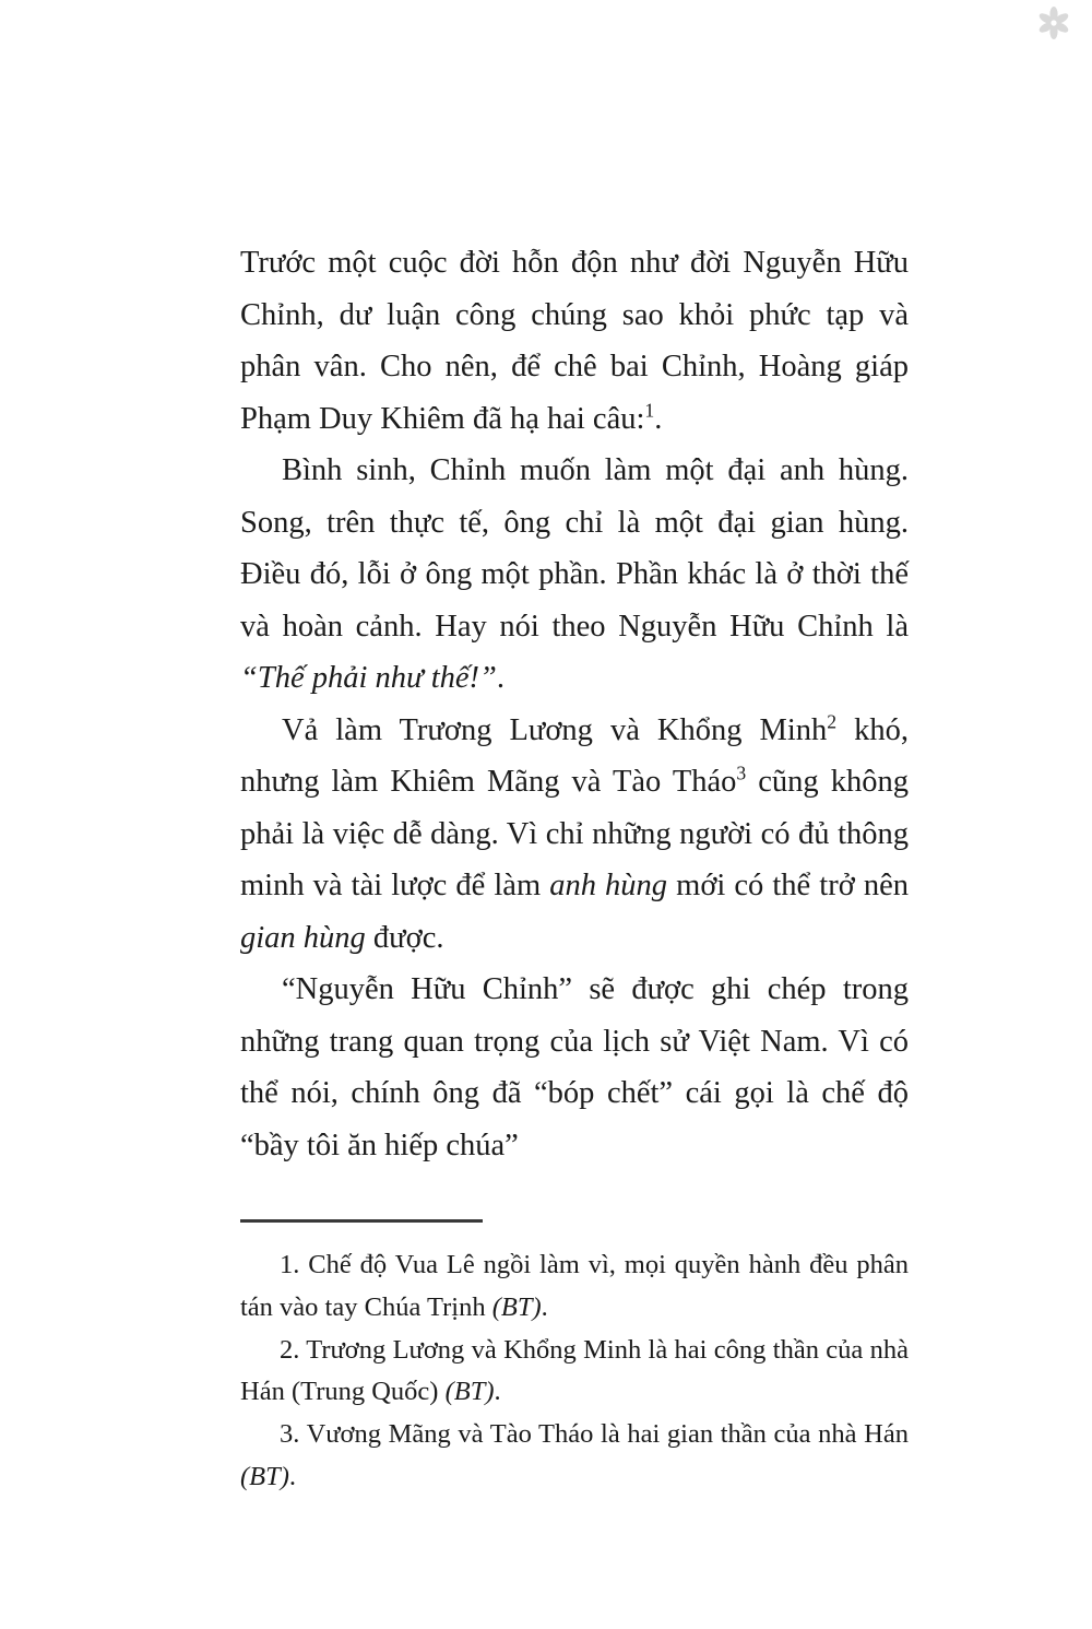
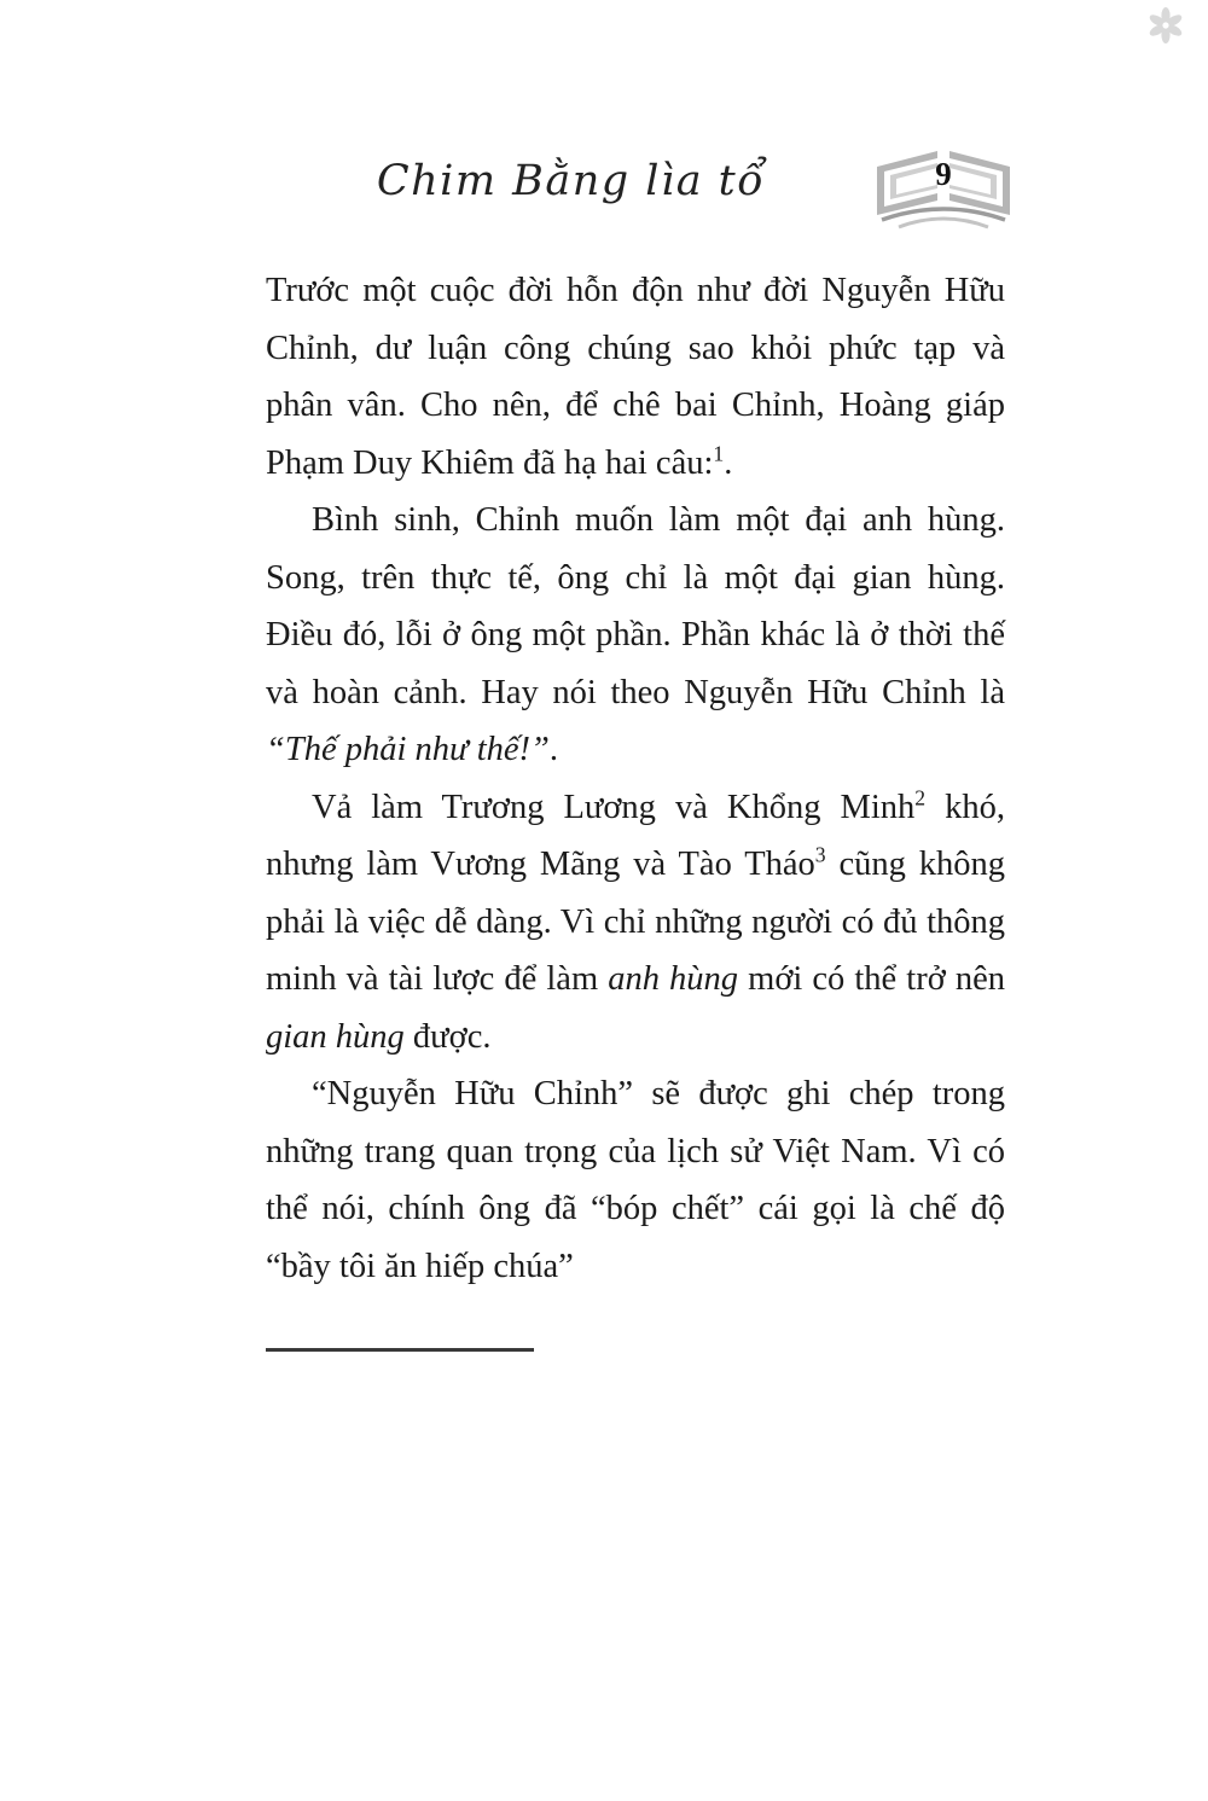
+ Chim Bằng lìa tổ
+ 9
  Trước một cuộc đời hỗn độn như đời Nguyễn Hữu Chỉnh, dư luận công chúng sao khỏi phức tạp và phân vân. Cho nên, để chê bai Chỉnh, Hoàng giáp Phạm Duy Khiêm đã hạ hai câu:1.
  Bình sinh, Chỉnh muốn làm một đại anh hùng. Song, trên thực tế, ông chỉ là một đại gian hùng. Điều đó, lỗi ở ông một phần. Phần khác là ở thời thế và hoàn cảnh. Hay nói theo Nguyễn Hữu Chỉnh là “Thế phải như thế!”.
- Vả làm Trương Lương và Khổng Minh2 khó, nhưng làm Khiêm Mãng và Tào Tháo3 cũng không phải là việc dễ dàng. Vì chỉ những người có đủ thông minh và tài lược để làm anh hùng mới có thể trở nên gian hùng được.
+ Vả làm Trương Lương và Khổng Minh2 khó, nhưng làm Vương Mãng và Tào Tháo3 cũng không phải là việc dễ dàng. Vì chỉ những người có đủ thông minh và tài lược để làm anh hùng mới có thể trở nên gian hùng được.
  “Nguyễn Hữu Chỉnh” sẽ được ghi chép trong những trang quan trọng của lịch sử Việt Nam. Vì có thể nói, chính ông đã “bóp chết” cái gọi là chế độ “bầy tôi ăn hiếp chúa”
- 1. Chế độ Vua Lê ngồi làm vì, mọi quyền hành đều phân tán vào tay Chúa Trịnh (BT).
- 2. Trương Lương và Khổng Minh là hai công thần của nhà Hán (Trung Quốc) (BT).
- 3. Vương Mãng và Tào Tháo là hai gian thần của nhà Hán (BT).
